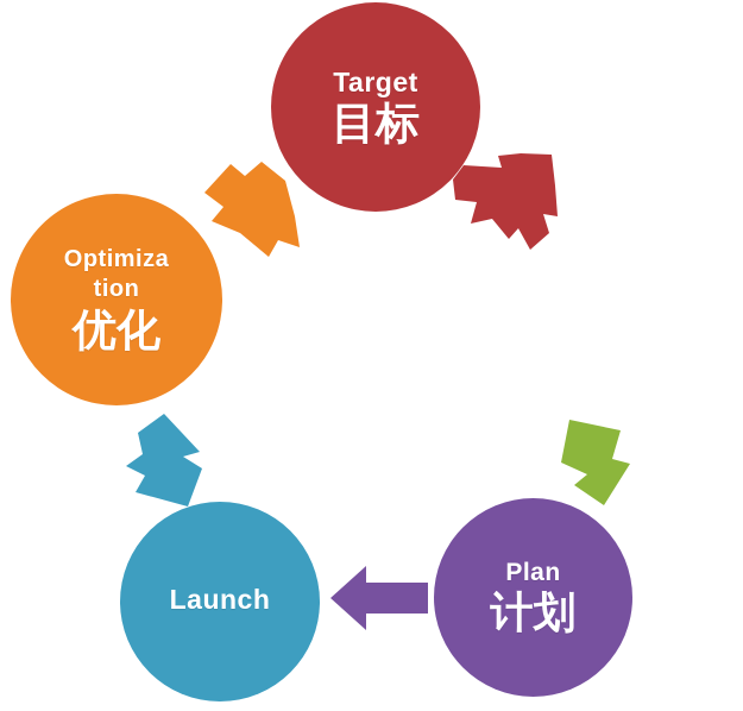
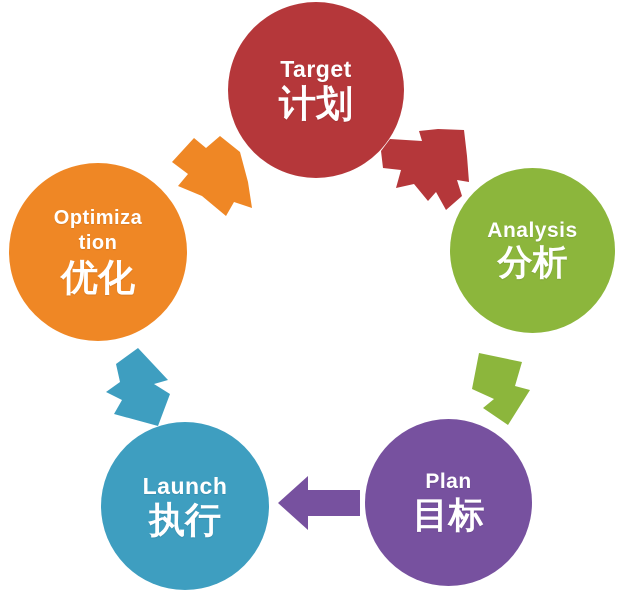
  Target
- 目标
+ 计划
+ Analysis
+ 分析
  Plan
- 计划
+ 目标
  Launch
+ 执行
  Optimiza
  tion
  优化
